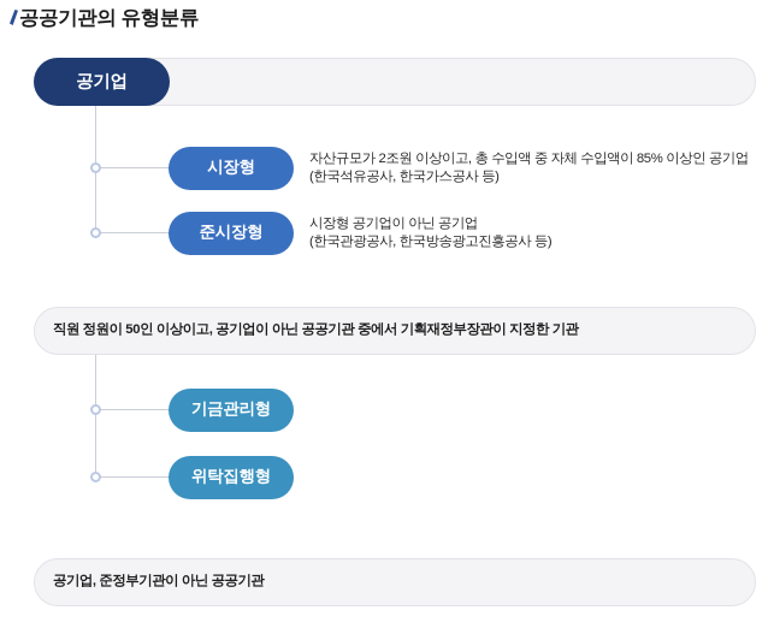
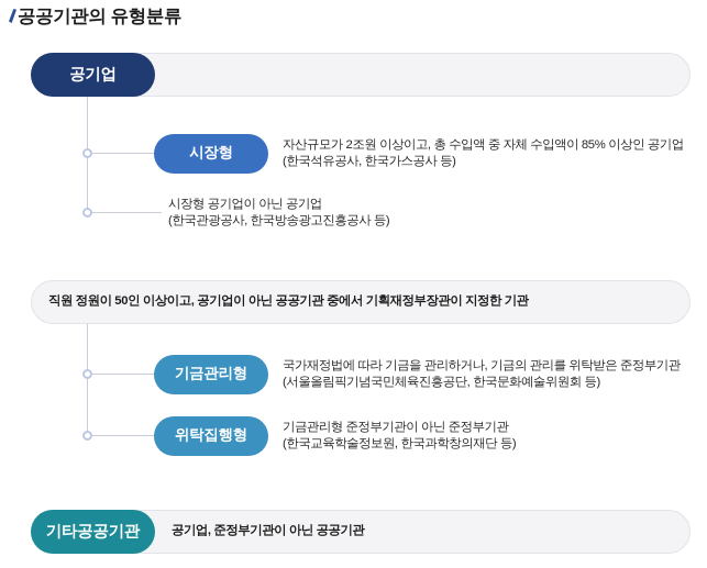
  공공기관의 유형분류
  공기업
  시장형
  자산규모가 2조원 이상이고, 총 수입액 중 자체 수입액이 85% 이상인 공기업
  (한국석유공사, 한국가스공사 등)
- 준시장형
  시장형 공기업이 아닌 공기업
  (한국관광공사, 한국방송광고진흥공사 등)
  직원 정원이 50인 이상이고, 공기업이 아닌 공공기관 중에서 기획재정부장관이 지정한 기관
  기금관리형
+ 국가재정법에 따라 기금을 관리하거나, 기금의 관리를 위탁받은 준정부기관
+ (서울올림픽기념국민체육진흥공단, 한국문화예술위원회 등)
  위탁집행형
+ 기금관리형 준정부기관이 아닌 준정부기관
+ (한국교육학술정보원, 한국과학창의재단 등)
+ 기타공공기관
  공기업, 준정부기관이 아닌 공공기관
